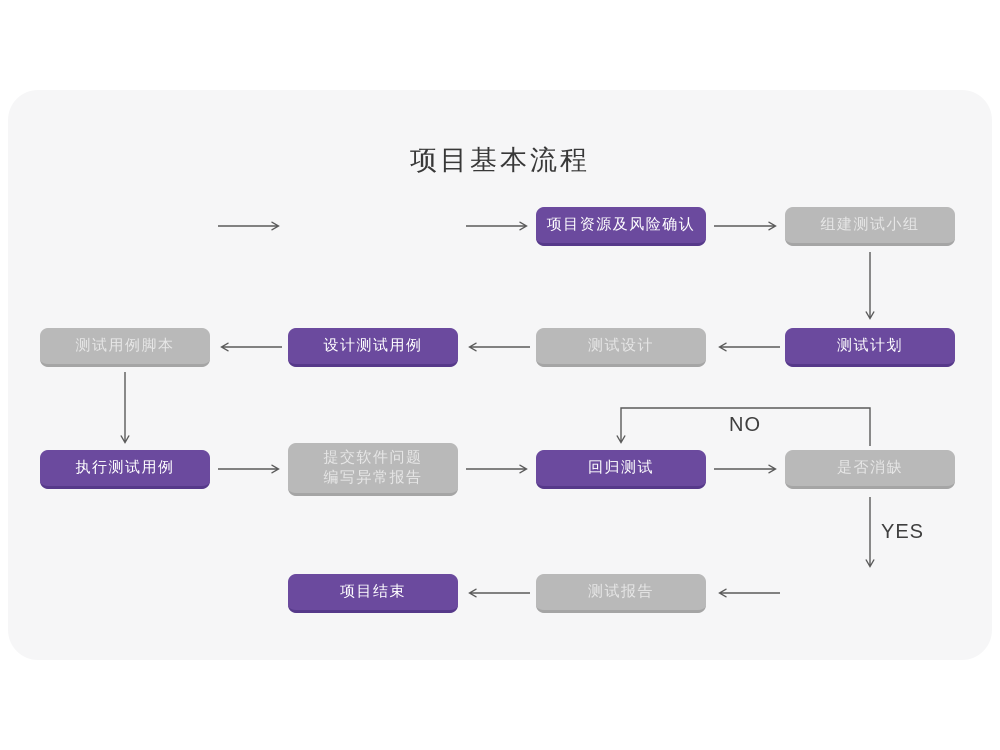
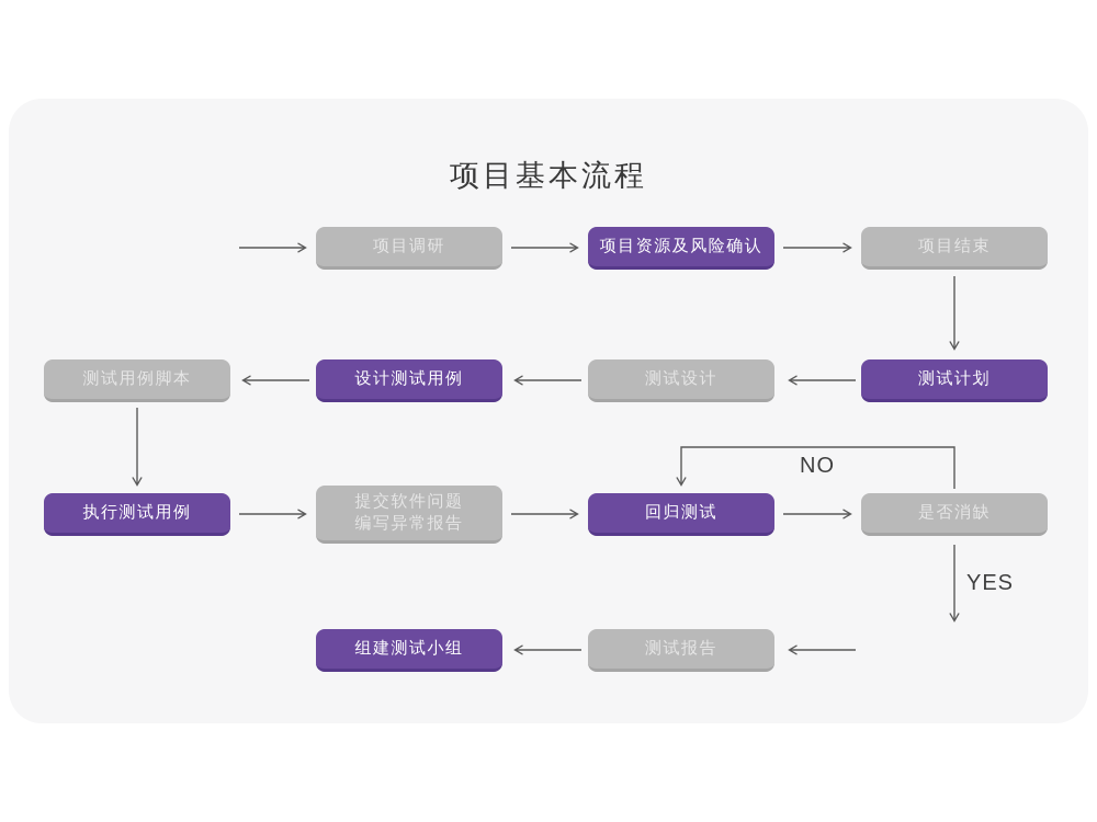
  项目基本流程
+ 项目调研
  项目资源及风险确认
- 组建测试小组
+ 项目结束
  测试计划
  测试设计
  设计测试用例
  测试用例脚本
  执行测试用例
  提交软件问题
  编写异常报告
  回归测试
  是否消缺
  测试报告
- 项目结束
+ 组建测试小组
  NO
  YES
